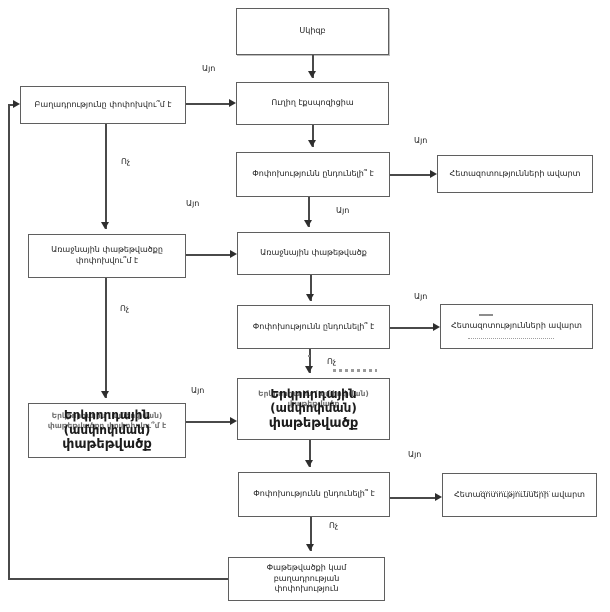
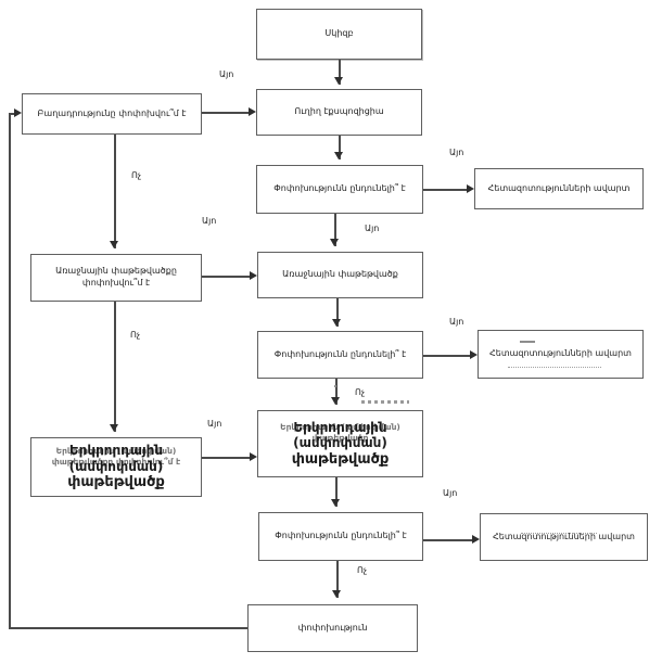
  Սկիզբ
  Ուղիղ էքսպոզիցիա
  Բաղադրությունը փոփոխվու՞մ է
  Փոփոխությունն ընդունելի՞ է
  Հետազոտությունների ավարտ
  Առաջնային փաթեթվածքը
  փոփոխվու՞մ է
  Առաջնային փաթեթվածք
  Փոփոխությունն ընդունելի՞ է
  Հետազոտությունների ավարտ
  Երկրորդային (ամփոփման) փաթեթվածքը փոփոխվու՞մ է
  Երկրորդային
  (ամփոփման)
  փաթեթվածք
  Երկրորդային (ամփոփման) փաթեթվածք
  Երկրորդային
  (ամփոփման)
  փաթեթվածք
  Փոփոխությունն ընդունելի՞ է
  Հետազոտությունների ավարտ
- Փաթեթվածքի կամ բաղադրության
  փոփոխություն
  Այո
  Այո
  Այո
  Ոչ
  Այո
  Այո
  Ոչ
  Ոչ
  Այո
  Այո
  Ոչ
